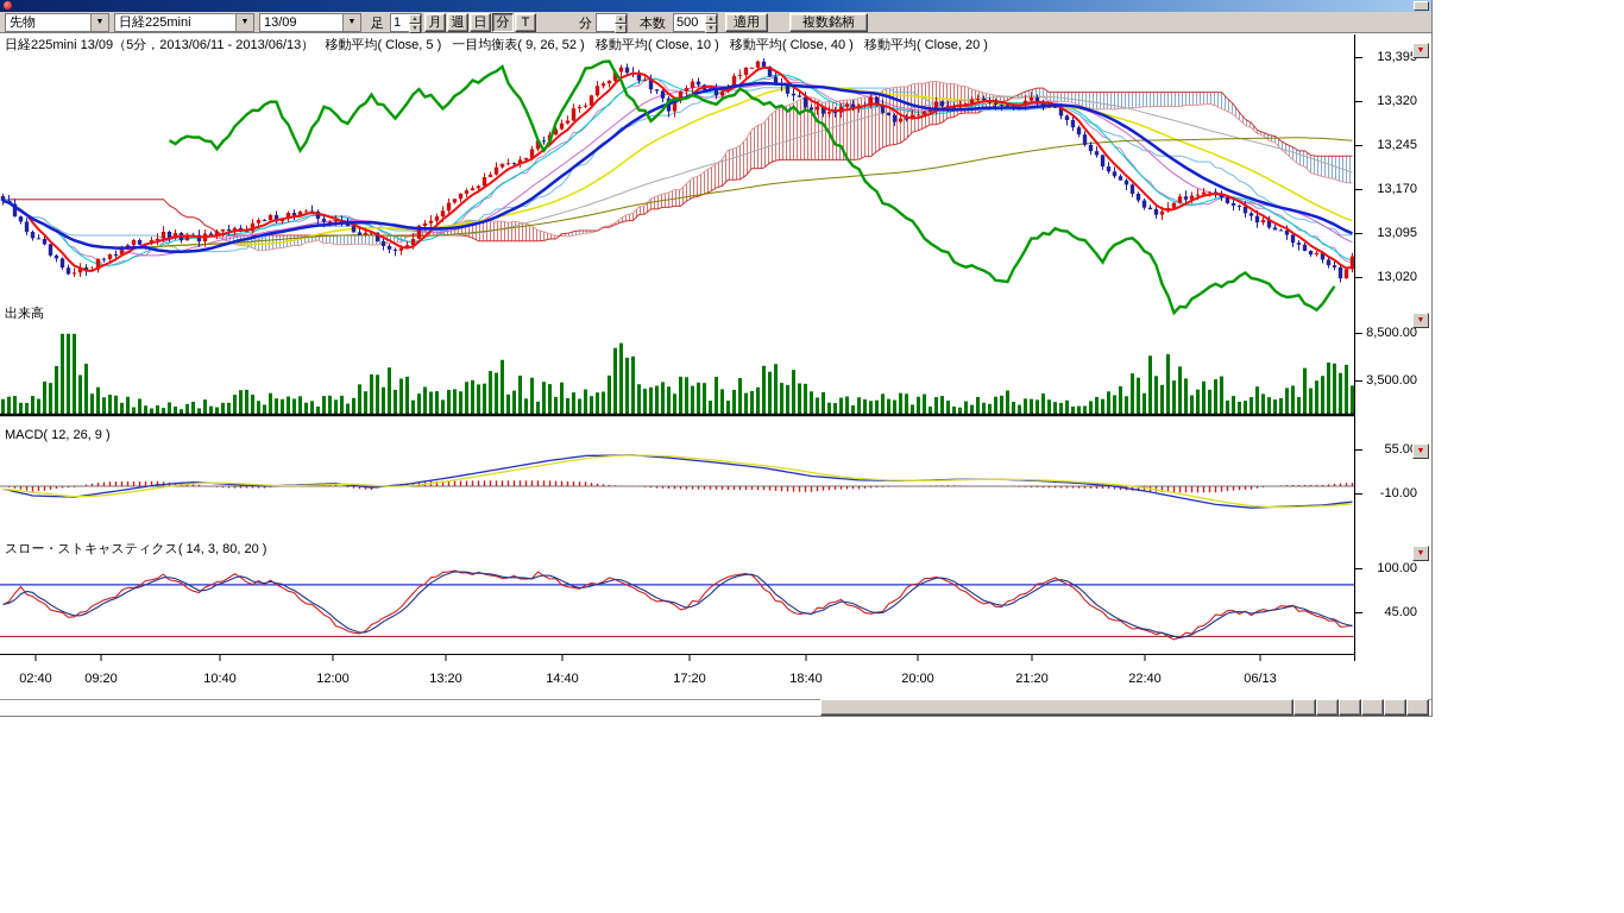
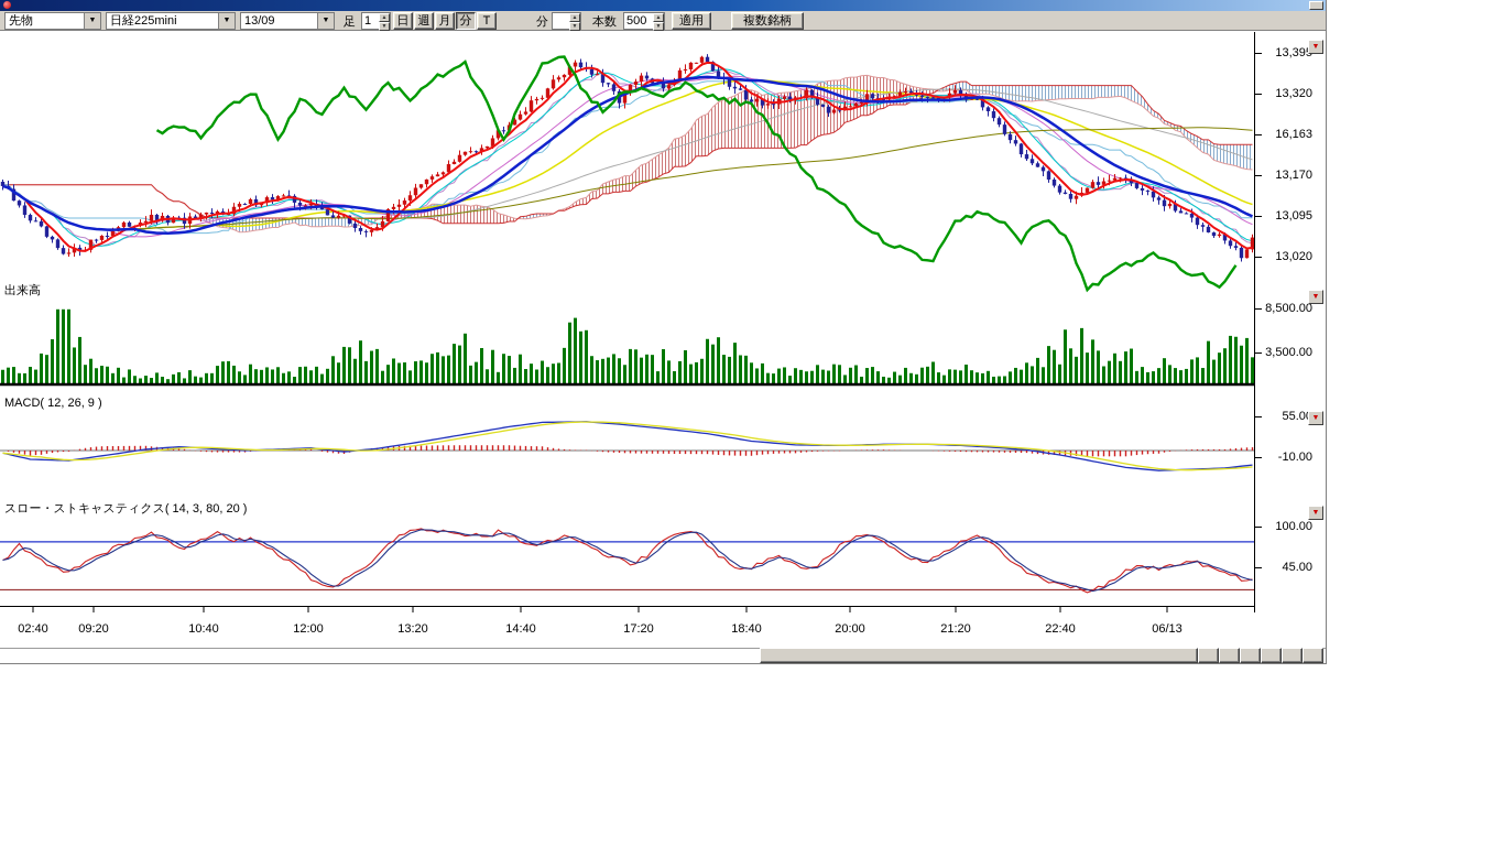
  先物
  日経225mini
  13/09
  足
  1
- 月
+ 日
  週
- 日
+ 月
  分
  T
  分
  本数
  500
  適用
  複数銘柄
- 日経225mini 13/09（5分，2013/06/11 - 2013/06/13） 移動平均( Close, 5 ) 一目均衡表( 9, 26, 52 ) 移動平均( Close, 10 ) 移動平均( Close, 40 ) 移動平均( Close, 20 )
  出来高
  MACD( 12, 26, 9 )
  スロー・ストキャスティクス( 14, 3, 80, 20 )
  13,39
  13,320
- 13,245
+ 16,163
  13,170
  13,095
  13,020
  8,500.00
  3,500.00
  55.0
  -10.00
  100.00
  45.00
  02:40
  09:20
  10:40
  12:00
  13:20
  14:40
  17:20
  18:40
  20:00
  21:20
  22:40
  06/13
